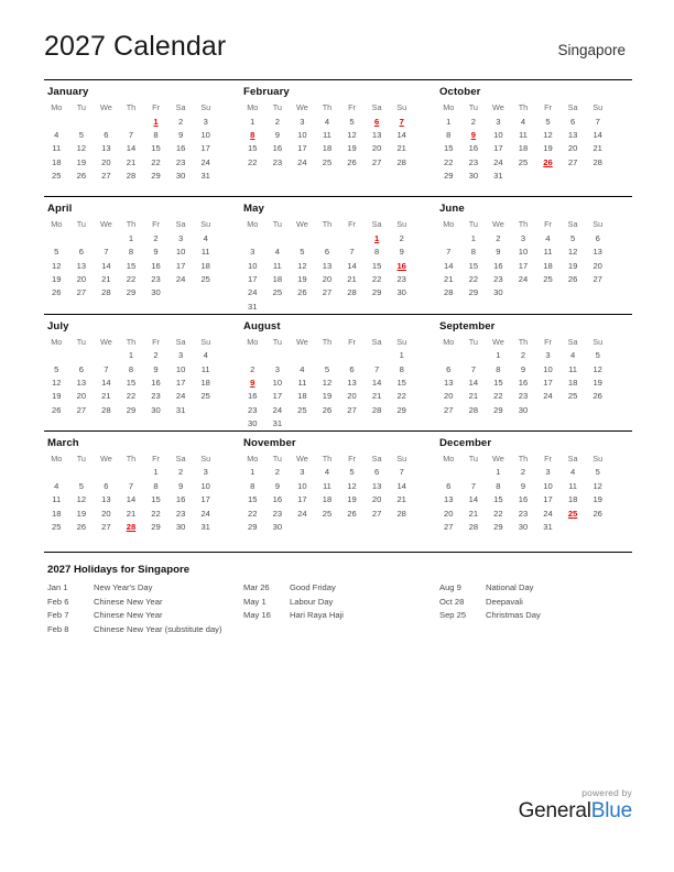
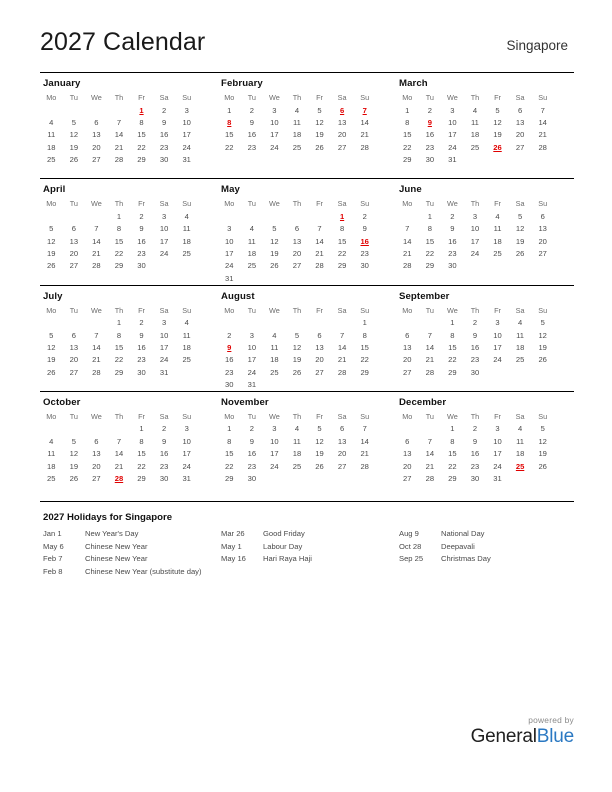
  2027 Calendar
  Singapore
  January
  Mo	Tu	We	Th	Fr	Sa	Su
  				1	2	3
  4	5	6	7	8	9	10
  11	12	13	14	15	16	17
  18	19	20	21	22	23	24
  25	26	27	28	29	30	31
  February
  Mo	Tu	We	Th	Fr	Sa	Su
  1	2	3	4	5	6	7
  8	9	10	11	12	13	14
  15	16	17	18	19	20	21
  22	23	24	25	26	27	28
- October
+ March
  Mo	Tu	We	Th	Fr	Sa	Su
  1	2	3	4	5	6	7
  8	9	10	11	12	13	14
  15	16	17	18	19	20	21
  22	23	24	25	26	27	28
  29	30	31
  April
  Mo	Tu	We	Th	Fr	Sa	Su
  			1	2	3	4
  5	6	7	8	9	10	11
  12	13	14	15	16	17	18
  19	20	21	22	23	24	25
  26	27	28	29	30
  May
  Mo	Tu	We	Th	Fr	Sa	Su
  					1	2
  3	4	5	6	7	8	9
  10	11	12	13	14	15	16
  17	18	19	20	21	22	23
  24	25	26	27	28	29	30
  31
  June
  Mo	Tu	We	Th	Fr	Sa	Su
  	1	2	3	4	5	6
  7	8	9	10	11	12	13
  14	15	16	17	18	19	20
  21	22	23	24	25	26	27
  28	29	30
  July
  Mo	Tu	We	Th	Fr	Sa	Su
  			1	2	3	4
  5	6	7	8	9	10	11
  12	13	14	15	16	17	18
  19	20	21	22	23	24	25
  26	27	28	29	30	31
  August
  Mo	Tu	We	Th	Fr	Sa	Su
  						1
  2	3	4	5	6	7	8
  9	10	11	12	13	14	15
  16	17	18	19	20	21	22
  23	24	25	26	27	28	29
  30	31
  September
  Mo	Tu	We	Th	Fr	Sa	Su
  		1	2	3	4	5
  6	7	8	9	10	11	12
  13	14	15	16	17	18	19
  20	21	22	23	24	25	26
  27	28	29	30
- March
+ October
  Mo	Tu	We	Th	Fr	Sa	Su
  				1	2	3
  4	5	6	7	8	9	10
  11	12	13	14	15	16	17
  18	19	20	21	22	23	24
  25	26	27	28	29	30	31
  November
  Mo	Tu	We	Th	Fr	Sa	Su
  1	2	3	4	5	6	7
  8	9	10	11	12	13	14
  15	16	17	18	19	20	21
  22	23	24	25	26	27	28
  29	30
  December
  Mo	Tu	We	Th	Fr	Sa	Su
  		1	2	3	4	5
  6	7	8	9	10	11	12
  13	14	15	16	17	18	19
  20	21	22	23	24	25	26
  27	28	29	30	31
  2027 Holidays for Singapore
  Jan 1
  New Year's Day
- Feb 6
+ May 6
  Chinese New Year
  Feb 7
  Chinese New Year
  Feb 8
  Chinese New Year (substitute day)
  Mar 26
  Good Friday
  May 1
  Labour Day
  May 16
  Hari Raya Haji
  Aug 9
  National Day
  Oct 28
  Deepavali
  Sep 25
  Christmas Day
  powered by
  GeneralBlue
